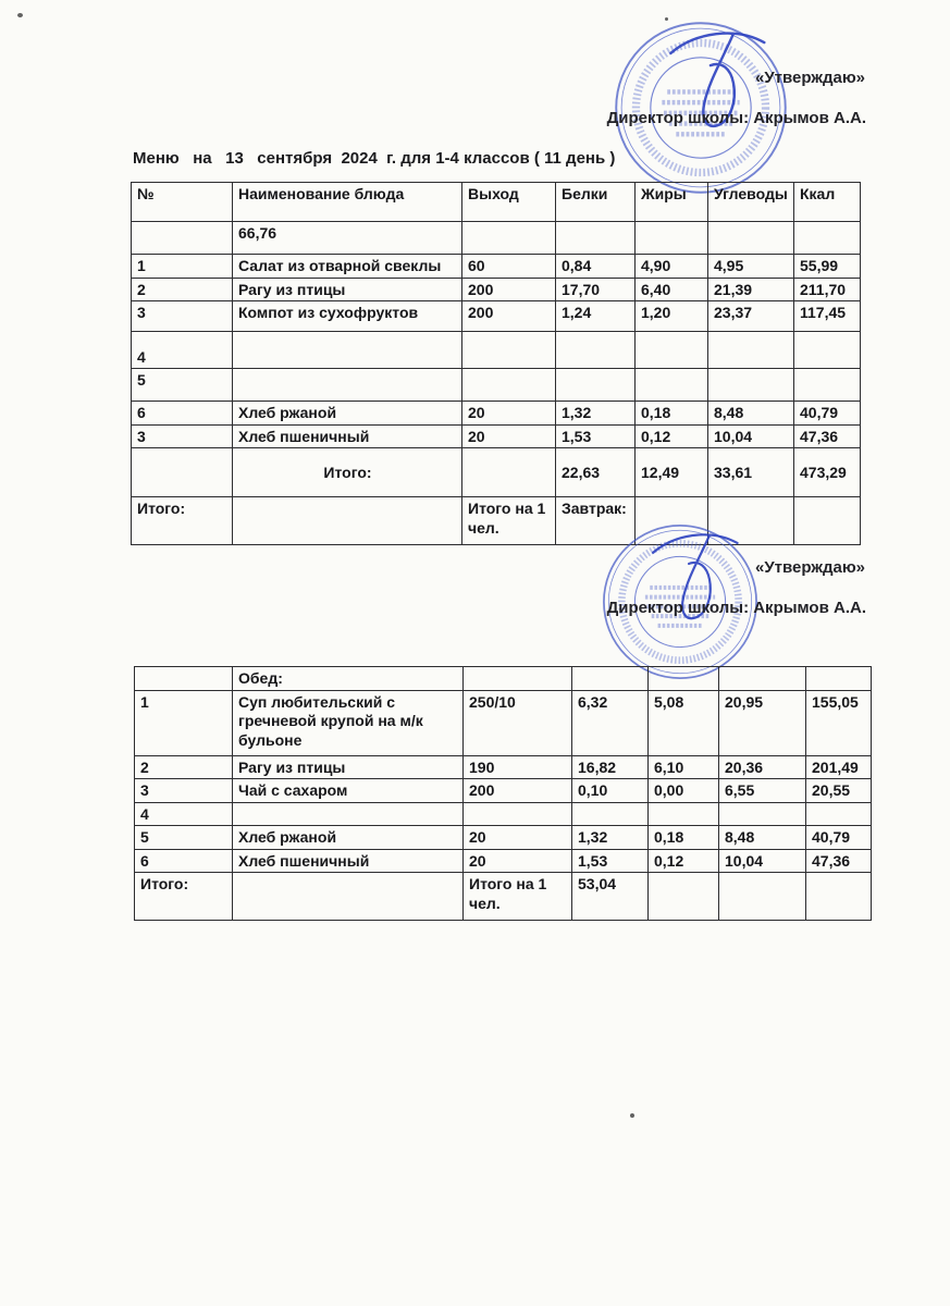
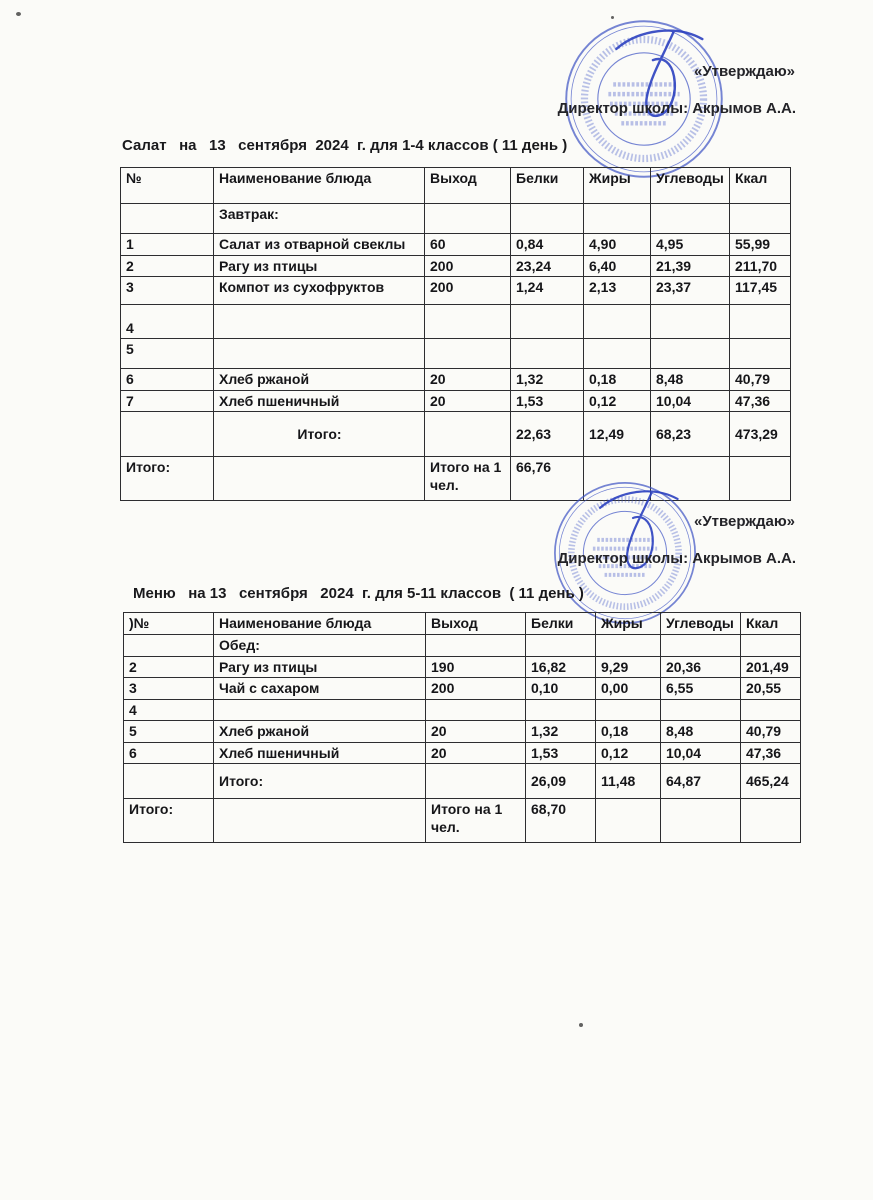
  «Утверждаю»
  Директор школы: Акрымов А.А.
- Меню на 13 сентября 2024 г. для 1-4 классов ( 11 день )
+ Салат на 13 сентября 2024 г. для 1-4 классов ( 11 день )
  №	Наименование блюда	Выход	Белки	Жиры	Углеводы	Ккал
- 	66,76
+ 	Завтрак:
  1	Салат из отварной свеклы	60	0,84	4,90	4,95	55,99
- 2	Рагу из птицы	200	17,70	6,40	21,39	211,70
+ 2	Рагу из птицы	200	23,24	6,40	21,39	211,70
- 3	Компот из сухофруктов	200	1,24	1,20	23,37	117,45
+ 3	Компот из сухофруктов	200	1,24	2,13	23,37	117,45
  4
  5
  6	Хлеб ржаной	20	1,32	0,18	8,48	40,79
- 3	Хлеб пшеничный	20	1,53	0,12	10,04	47,36
+ 7	Хлеб пшеничный	20	1,53	0,12	10,04	47,36
- 	Итого:		22,63	12,49	33,61	473,29
+ 	Итого:		22,63	12,49	68,23	473,29
- Итого:		Итого на 1 чел.	Завтрак:
+ Итого:		Итого на 1 чел.	66,76
  «Утверждаю»
  Директор школы: Акрымов А.А.
+ Меню на 13 сентября 2024 г. для 5-11 классов ( 11 день )
+ )№	Наименование блюда	Выход	Белки	Жиры	Углеводы	Ккал
  	Обед:
- 1	Суп любительский с гречневой крупой на м/к бульоне	250/10	6,32	5,08	20,95	155,05
- 2	Рагу из птицы	190	16,82	6,10	20,36	201,49
+ 2	Рагу из птицы	190	16,82	9,29	20,36	201,49
  3	Чай с сахаром	200	0,10	0,00	6,55	20,55
  4
  5	Хлеб ржаной	20	1,32	0,18	8,48	40,79
  6	Хлеб пшеничный	20	1,53	0,12	10,04	47,36
+ 	Итого:		26,09	11,48	64,87	465,24
- Итого:		Итого на 1 чел.	53,04
+ Итого:		Итого на 1 чел.	68,70
